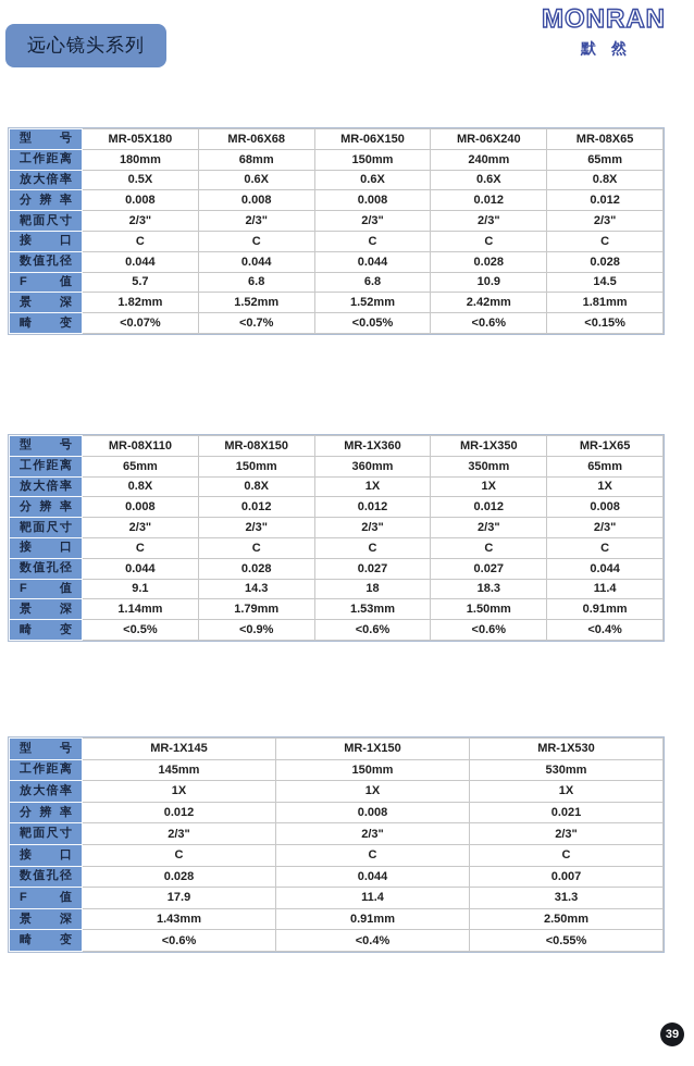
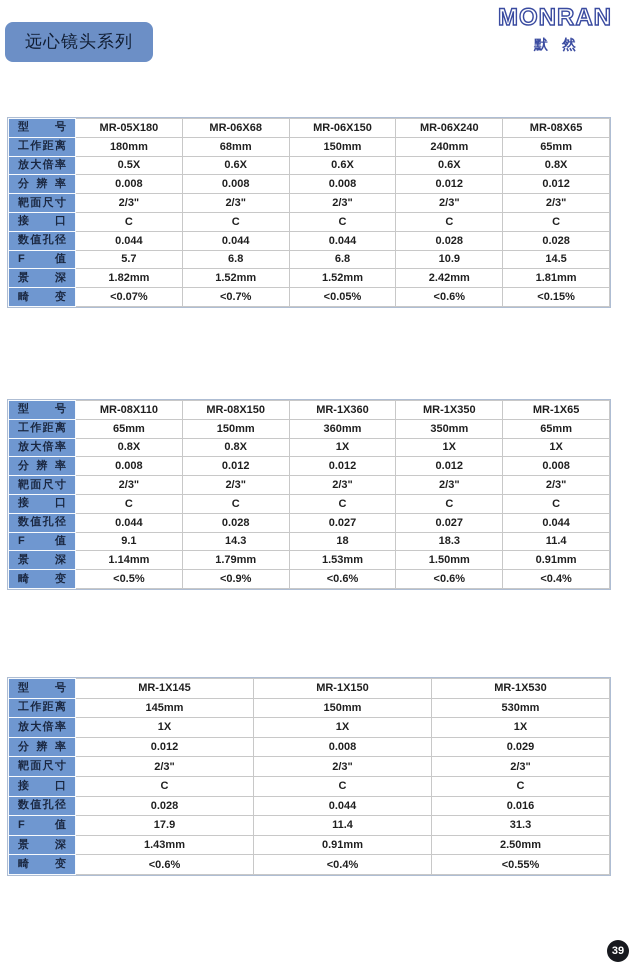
  MONRAN
  默然
  远心镜头系列
  型号	MR-05X180	MR-06X68	MR-06X150	MR-06X240	MR-08X65
  工作距离	180mm	68mm	150mm	240mm	65mm
  放大倍率	0.5X	0.6X	0.6X	0.6X	0.8X
  分辨率	0.008	0.008	0.008	0.012	0.012
  靶面尺寸	2/3"	2/3"	2/3"	2/3"	2/3"
  接口	C	C	C	C	C
  数值孔径	0.044	0.044	0.044	0.028	0.028
  F值	5.7	6.8	6.8	10.9	14.5
  景深	1.82mm	1.52mm	1.52mm	2.42mm	1.81mm
  畸变	<0.07%	<0.7%	<0.05%	<0.6%	<0.15%
  型号	MR-08X110	MR-08X150	MR-1X360	MR-1X350	MR-1X65
  工作距离	65mm	150mm	360mm	350mm	65mm
  放大倍率	0.8X	0.8X	1X	1X	1X
  分辨率	0.008	0.012	0.012	0.012	0.008
  靶面尺寸	2/3"	2/3"	2/3"	2/3"	2/3"
  接口	C	C	C	C	C
  数值孔径	0.044	0.028	0.027	0.027	0.044
  F值	9.1	14.3	18	18.3	11.4
  景深	1.14mm	1.79mm	1.53mm	1.50mm	0.91mm
  畸变	<0.5%	<0.9%	<0.6%	<0.6%	<0.4%
  型号	MR-1X145	MR-1X150	MR-1X530
  工作距离	145mm	150mm	530mm
  放大倍率	1X	1X	1X
- 分辨率	0.012	0.008	0.021
+ 分辨率	0.012	0.008	0.029
  靶面尺寸	2/3"	2/3"	2/3"
  接口	C	C	C
- 数值孔径	0.028	0.044	0.007
+ 数值孔径	0.028	0.044	0.016
  F值	17.9	11.4	31.3
  景深	1.43mm	0.91mm	2.50mm
  畸变	<0.6%	<0.4%	<0.55%
  39
